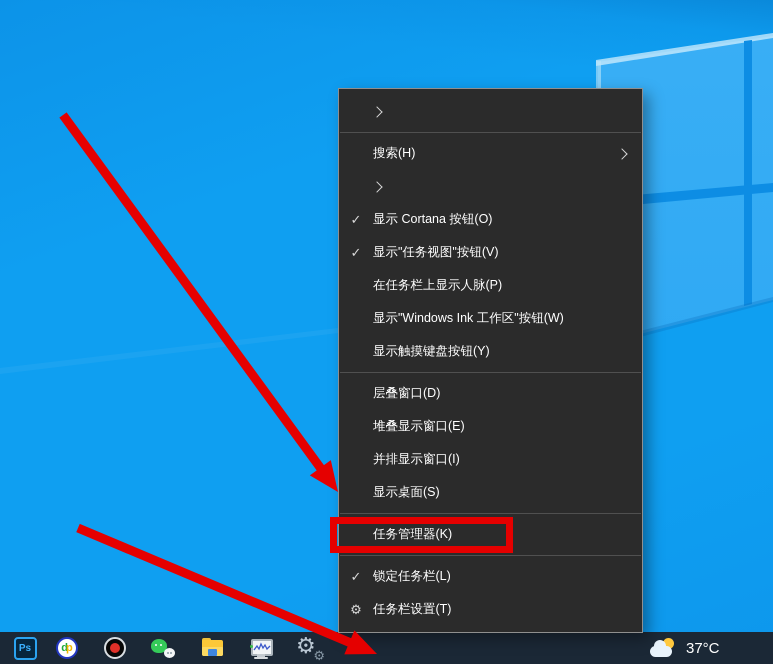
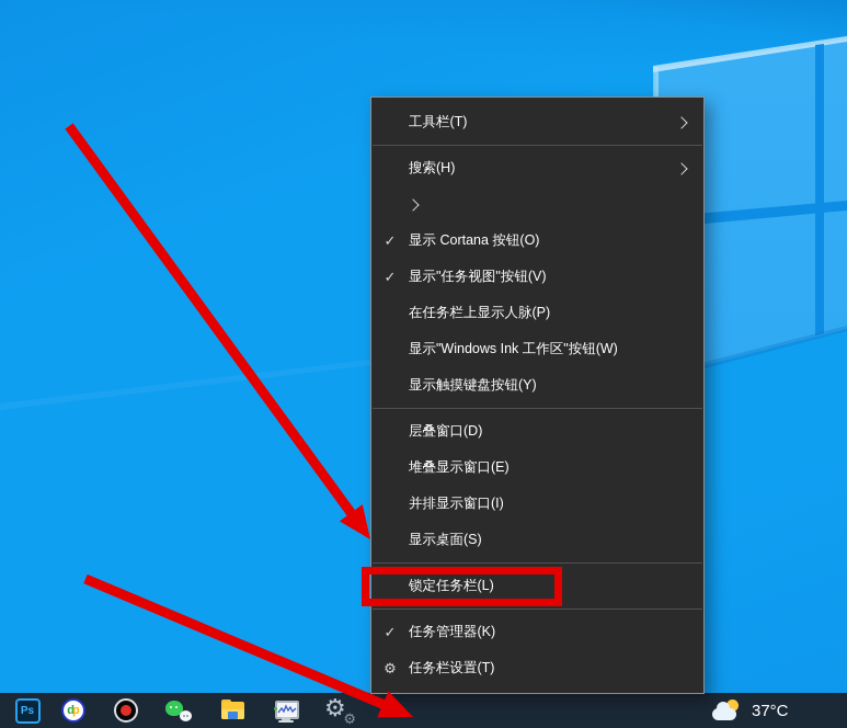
  Ps
  d
  p
  ⚙
  ⚙
  37°C
+ 工具栏(T)
  搜索(H)
  ✓
  显示 Cortana 按钮(O)
  ✓
  显示"任务视图"按钮(V)
  在任务栏上显示人脉(P)
  显示"Windows Ink 工作区"按钮(W)
  显示触摸键盘按钮(Y)
  层叠窗口(D)
  堆叠显示窗口(E)
  并排显示窗口(I)
  显示桌面(S)
- 任务管理器(K)
+ 锁定任务栏(L)
  ✓
- 锁定任务栏(L)
+ 任务管理器(K)
  ⚙
  任务栏设置(T)
